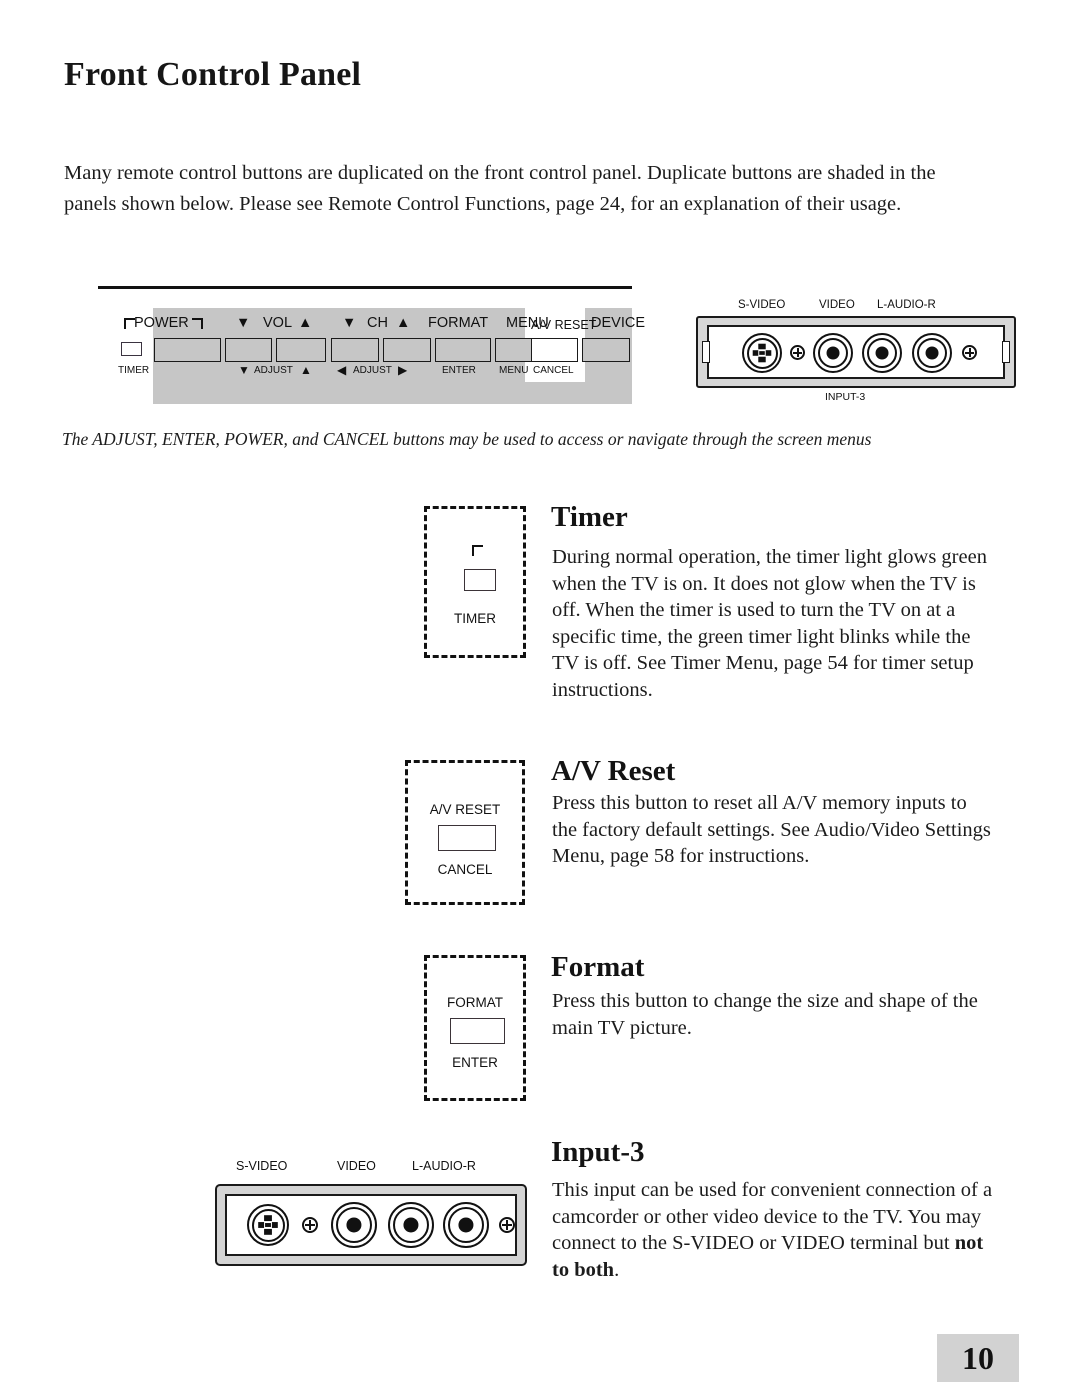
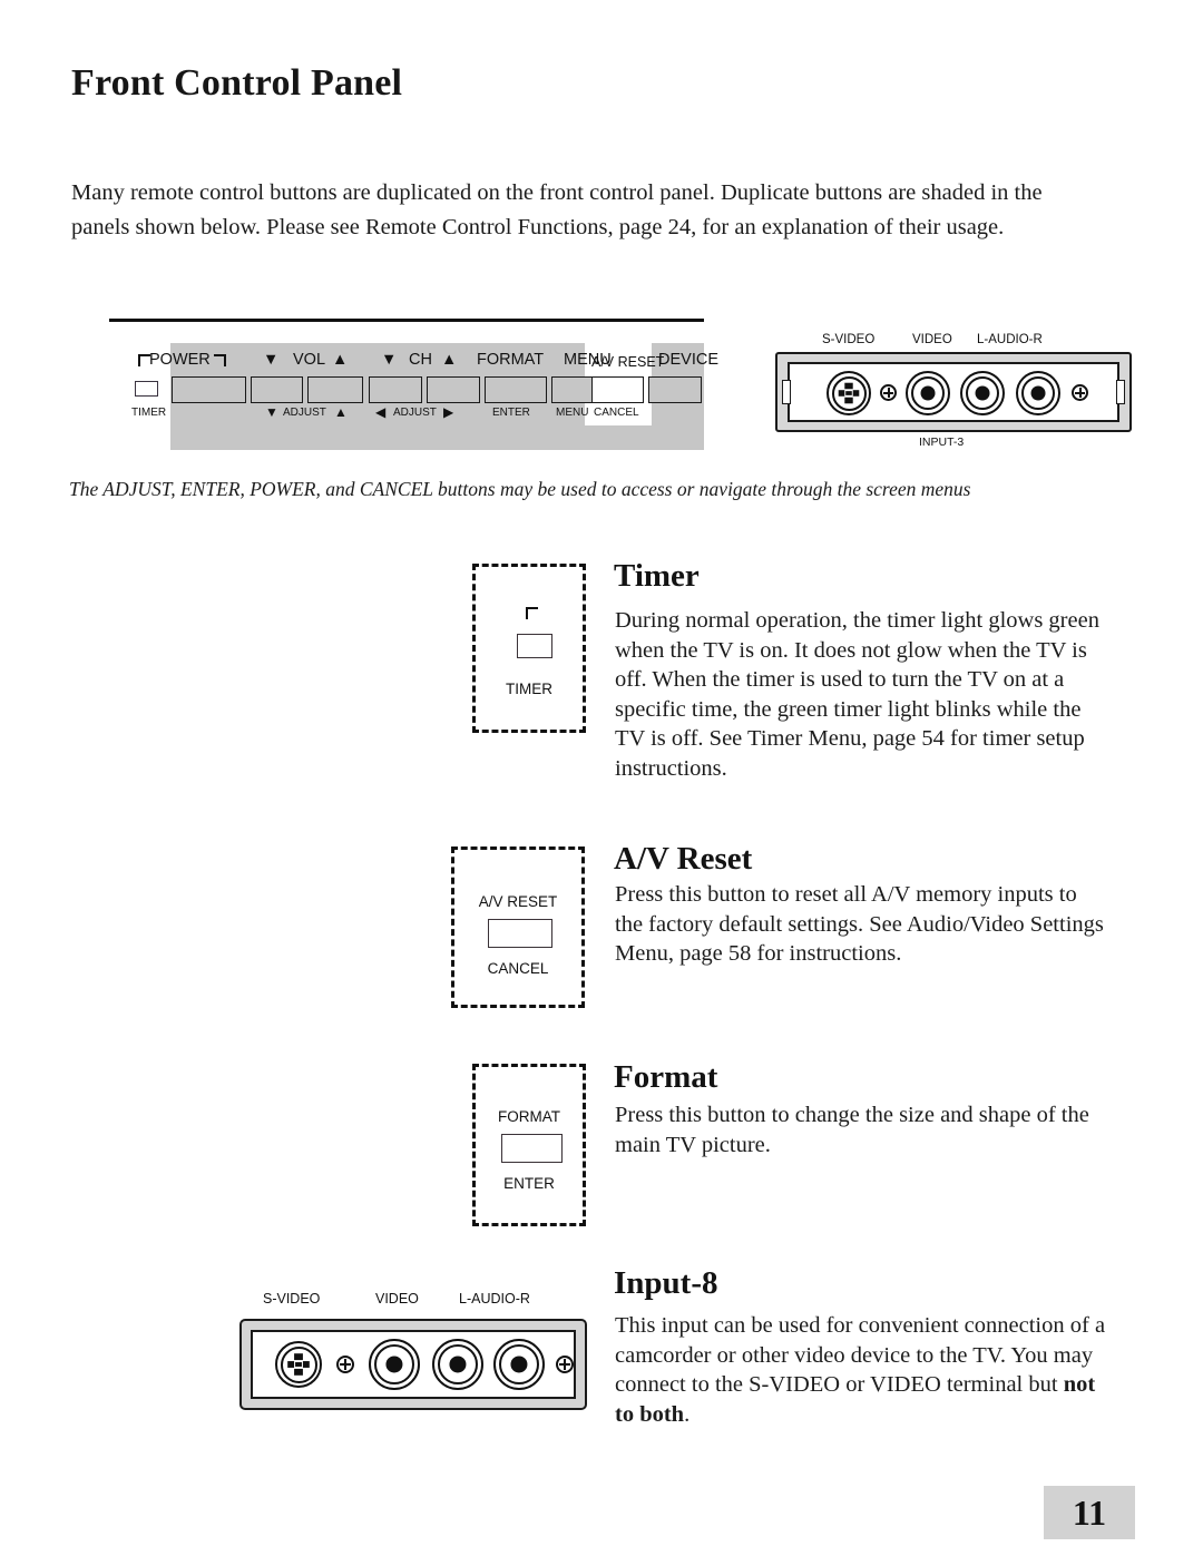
  Front Control Panel
  Many remote control buttons are duplicated on the front control panel. Duplicate buttons are shaded in the
  panels shown below. Please see Remote Control Functions, page 24, for an explanation of their usage.
  POWER
  ▼
  VOL
  ▲
  ▼
  CH
  ▲
  FORMAT
  MENU
  A/V RESET
  DEVICE
  TIMER
  ▼
  ADJUST
  ▲
  ◀
  ADJUST
  ▶
  ENTER
  MENU
  CANCEL
  S-VIDEO
  VIDEO
  L-AUDIO-R
  INPUT-3
  The ADJUST, ENTER, POWER, and CANCEL buttons may be used to access or navigate through the screen menus
  TIMER
  Timer
  During normal operation, the timer light glows green
  when the TV is on. It does not glow when the TV is
  off. When the timer is used to turn the TV on at a
  specific time, the green timer light blinks while the
  TV is off. See Timer Menu, page 54 for timer setup
  instructions.
  A/V RESET
  CANCEL
  A/V Reset
  Press this button to reset all A/V memory inputs to
  the factory default settings. See Audio/Video Settings
  Menu, page 58 for instructions.
  FORMAT
  ENTER
  Format
  Press this button to change the size and shape of the
  main TV picture.
  S-VIDEO
  VIDEO
  L-AUDIO-R
- Input-3
+ Input-8
  This input can be used for convenient connection of a
  camcorder or other video device to the TV. You may
  connect to the S-VIDEO or VIDEO terminal but not
  to both.
- 10
+ 11
